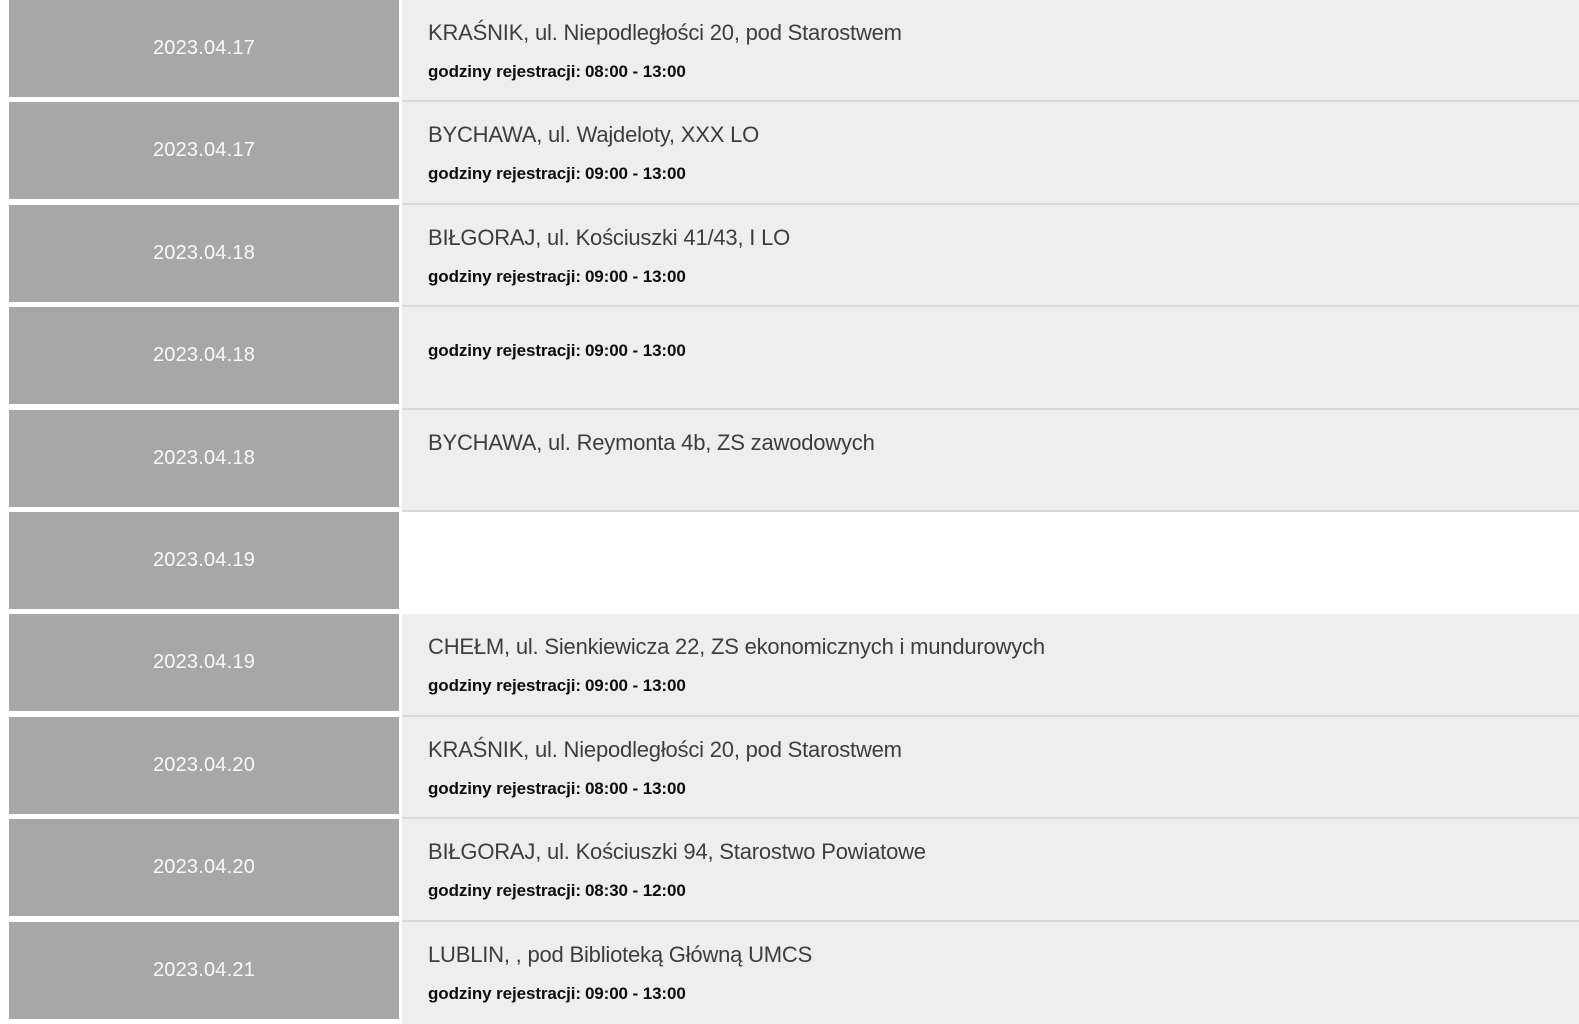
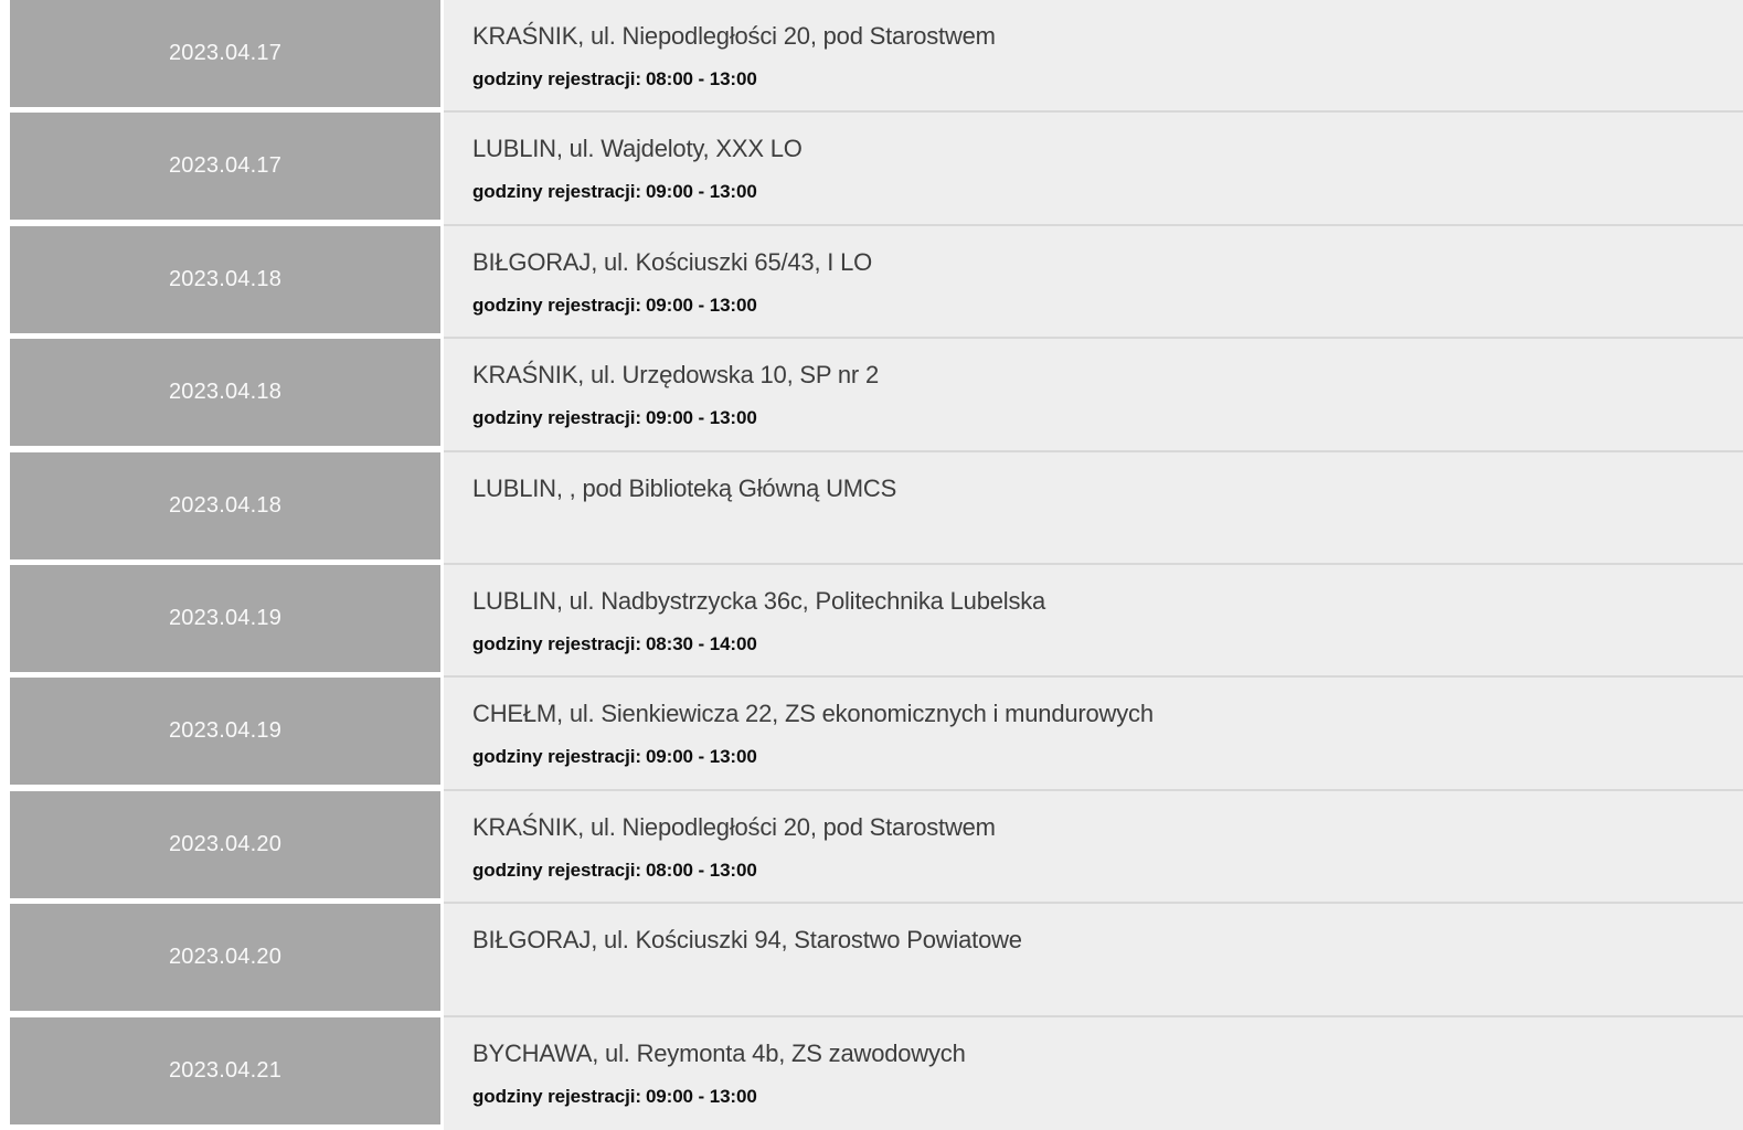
  2023.04.17
  KRAŚNIK, ul. Niepodległości 20, pod Starostwem
  godziny rejestracji: 08:00 - 13:00
  2023.04.17
- BYCHAWA, ul. Wajdeloty, XXX LO
+ LUBLIN, ul. Wajdeloty, XXX LO
  godziny rejestracji: 09:00 - 13:00
  2023.04.18
- BIŁGORAJ, ul. Kościuszki 41/43, I LO
+ BIŁGORAJ, ul. Kościuszki 65/43, I LO
  godziny rejestracji: 09:00 - 13:00
  2023.04.18
+ KRAŚNIK, ul. Urzędowska 10, SP nr 2
  godziny rejestracji: 09:00 - 13:00
  2023.04.18
- BYCHAWA, ul. Reymonta 4b, ZS zawodowych
+ LUBLIN, , pod Biblioteką Główną UMCS
  2023.04.19
+ LUBLIN, ul. Nadbystrzycka 36c, Politechnika Lubelska
+ godziny rejestracji: 08:30 - 14:00
  2023.04.19
  CHEŁM, ul. Sienkiewicza 22, ZS ekonomicznych i mundurowych
  godziny rejestracji: 09:00 - 13:00
  2023.04.20
  KRAŚNIK, ul. Niepodległości 20, pod Starostwem
  godziny rejestracji: 08:00 - 13:00
  2023.04.20
  BIŁGORAJ, ul. Kościuszki 94, Starostwo Powiatowe
- godziny rejestracji: 08:30 - 12:00
  2023.04.21
- LUBLIN, , pod Biblioteką Główną UMCS
+ BYCHAWA, ul. Reymonta 4b, ZS zawodowych
  godziny rejestracji: 09:00 - 13:00
